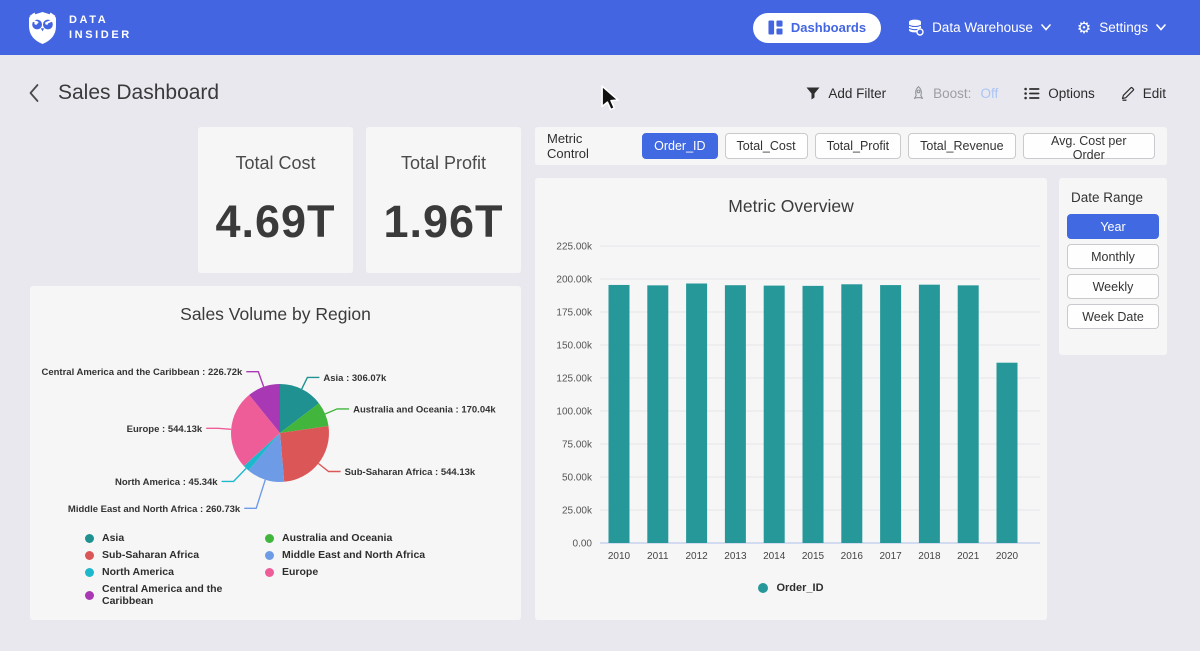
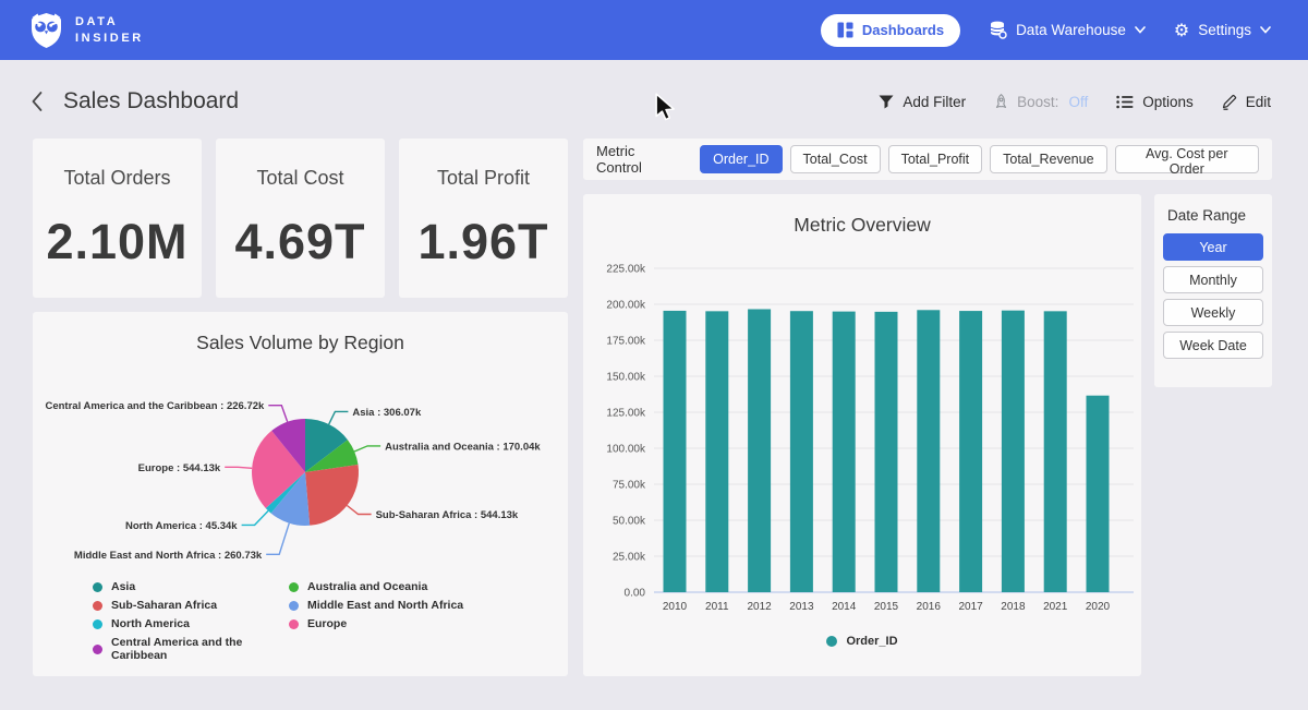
  DATA
  INSIDER
  Dashboards
  Data Warehouse
  ⚙
  Settings
  Sales Dashboard
  Add Filter
  Boost:
  Off
  Options
  Edit
+ Total Orders
+ 2.10M
  Total Cost
  4.69T
  Total Profit
  1.96T
  Metric Control
  Order_ID
  Total_Cost
  Total_Profit
  Total_Revenue
  Avg. Cost per Order
  Sales Volume by Region
  Asia : 306.07k
  Australia and Oceania : 170.04k
  Sub-Saharan Africa : 544.13k
  Middle East and North Africa : 260.73k
  North America : 45.34k
  Europe : 544.13k
  Central America and the Caribbean : 226.72k
  Asia
  Australia and Oceania
  Sub-Saharan Africa
  Middle East and North Africa
  North America
  Europe
  Central America and the Caribbean
  Metric Overview
  0.00
  25.00k
  50.00k
  75.00k
  100.00k
  125.00k
  150.00k
  175.00k
  200.00k
  225.00k
  2010
  2011
  2012
  2013
  2014
  2015
  2016
  2017
  2018
  2021
  2020
  Order_ID
  Date Range
  Year
  Monthly
  Weekly
  Week Date
